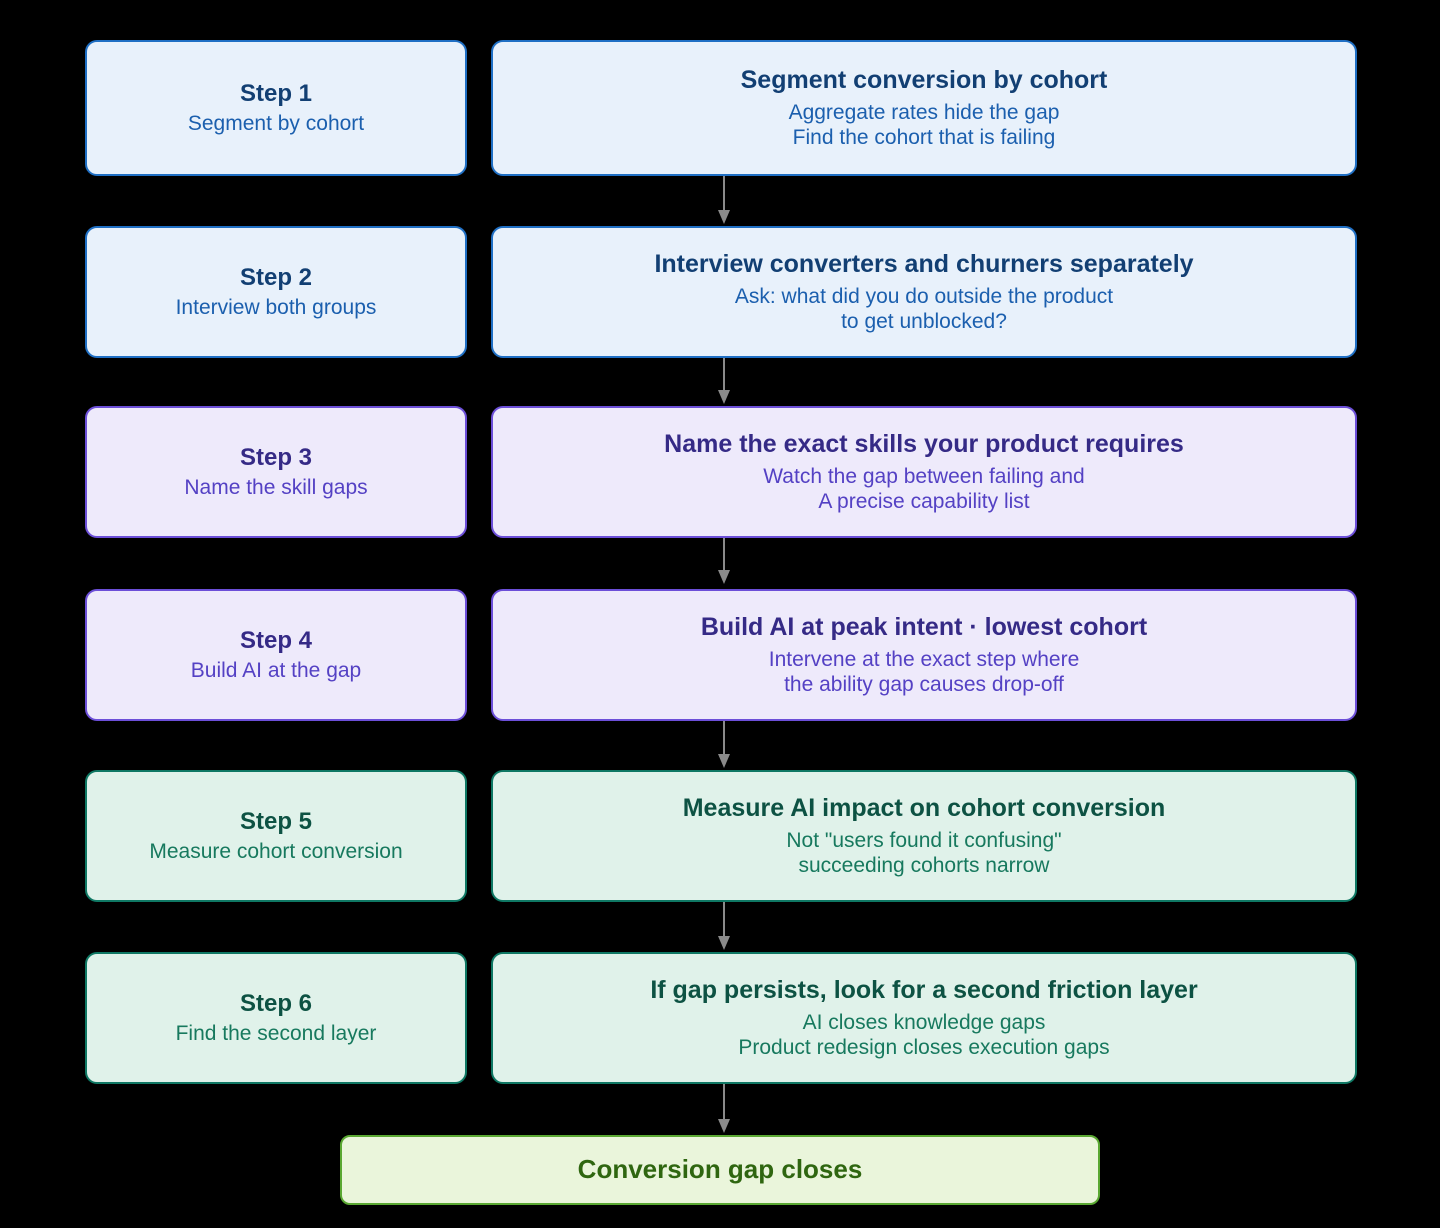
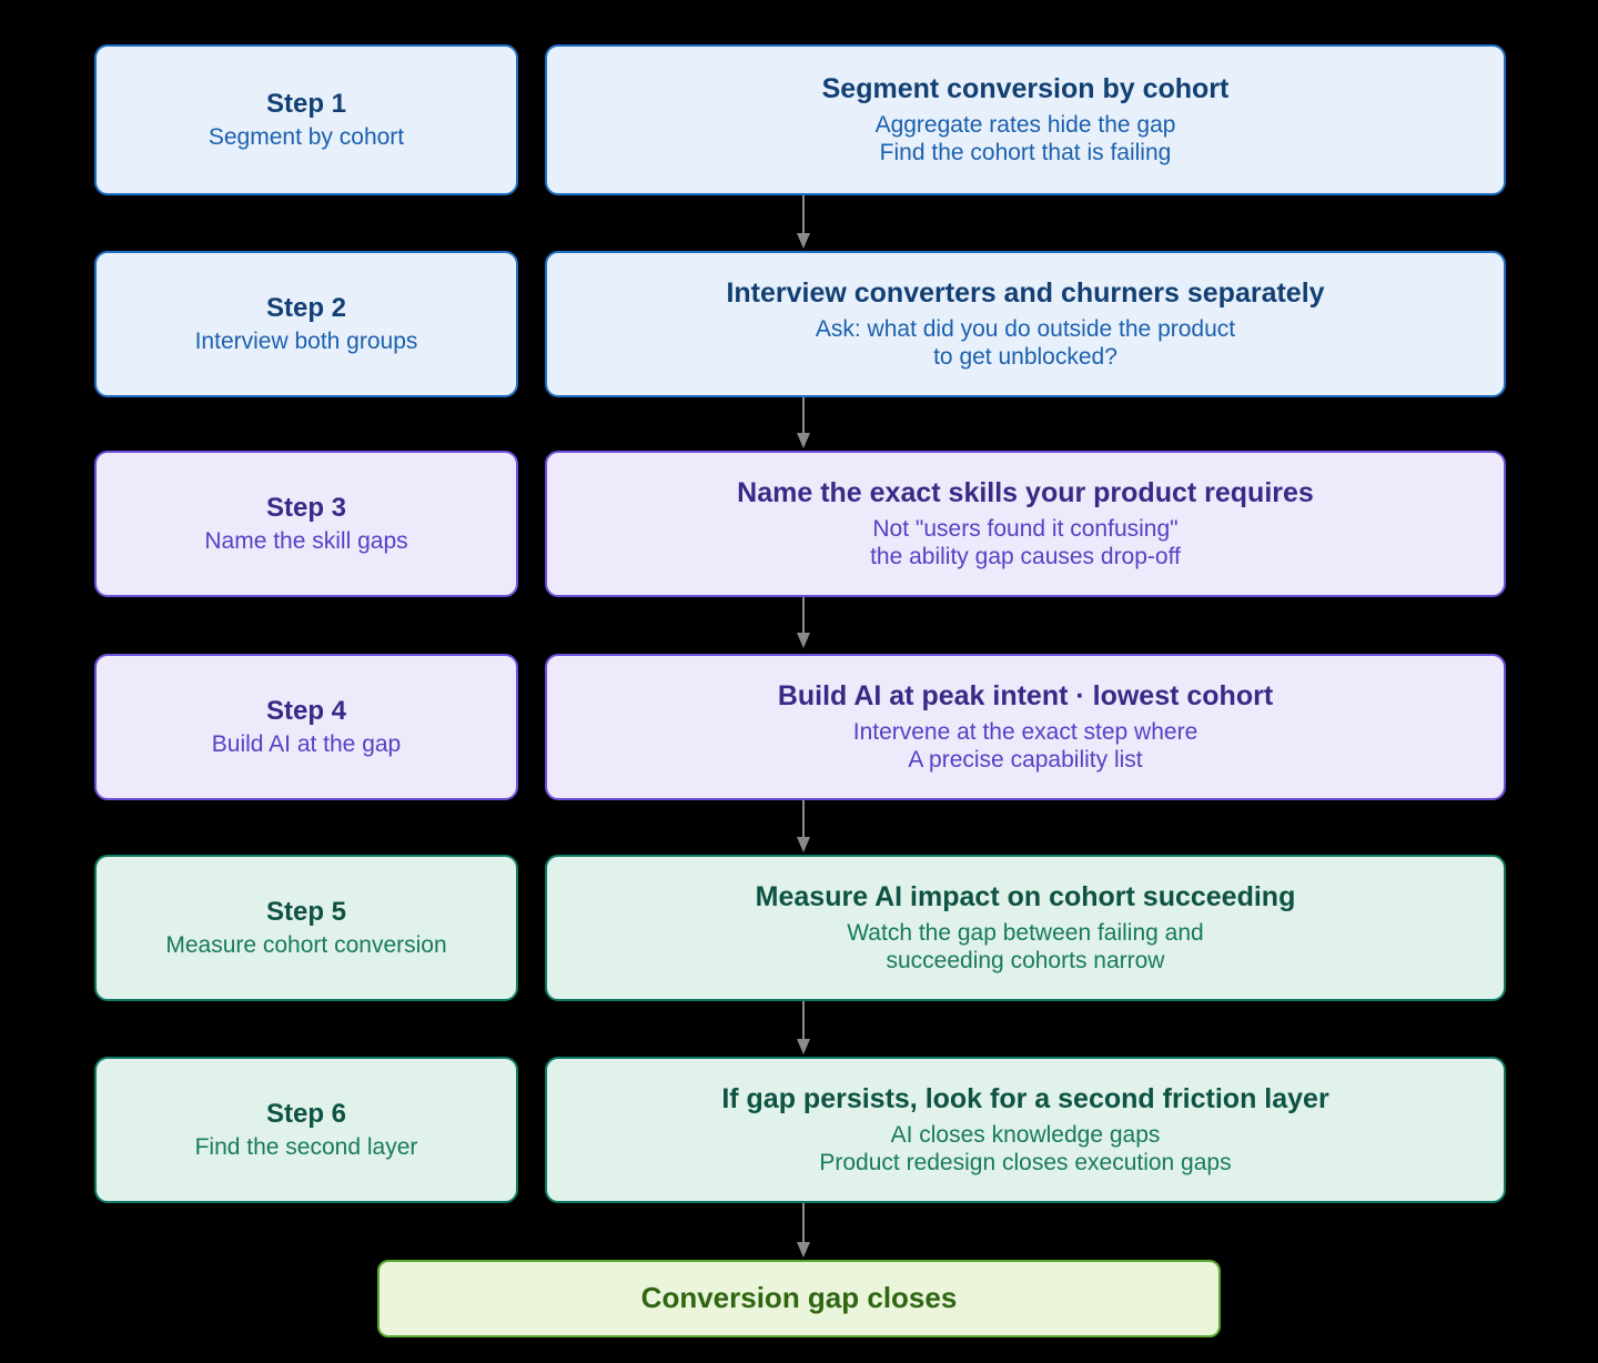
  Step 1
  Segment by cohort
  Segment conversion by cohort
  Aggregate rates hide the gap
  Find the cohort that is failing
  Step 2
  Interview both groups
  Interview converters and churners separately
  Ask: what did you do outside the product
  to get unblocked?
  Step 3
  Name the skill gaps
  Name the exact skills your product requires
- Watch the gap between failing and
+ Not "users found it confusing"
- A precise capability list
+ the ability gap causes drop-off
  Step 4
  Build AI at the gap
  Build AI at peak intent · lowest cohort
  Intervene at the exact step where
- the ability gap causes drop-off
+ A precise capability list
  Step 5
  Measure cohort conversion
- Measure AI impact on cohort conversion
+ Measure AI impact on cohort succeeding
- Not "users found it confusing"
+ Watch the gap between failing and
  succeeding cohorts narrow
  Step 6
  Find the second layer
  If gap persists, look for a second friction layer
  AI closes knowledge gaps
  Product redesign closes execution gaps
  Conversion gap closes
